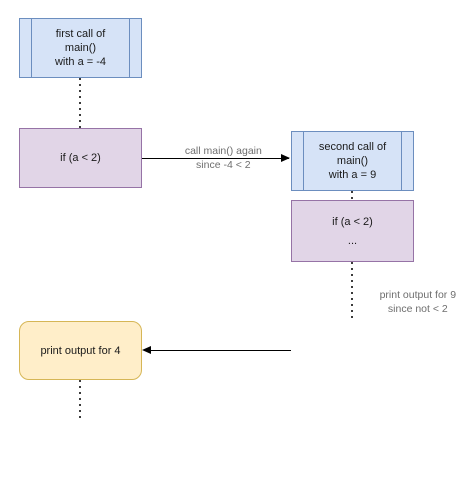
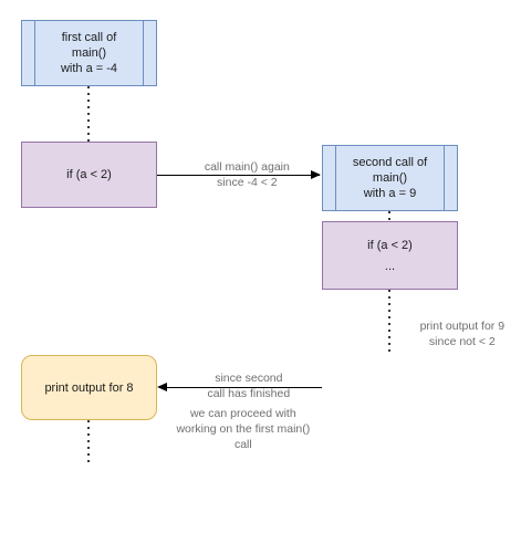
  first call of
  main()
  with a = -4
  if (a < 2)
  call main() again since -4 < 2
  second call of
  main()
  with a = 9
  if (a < 2)
  ...
  print output for 9 since not < 2
+ since second call has finished
+ we can proceed with working on the first main() call
- print output for 4
+ print output for 8
